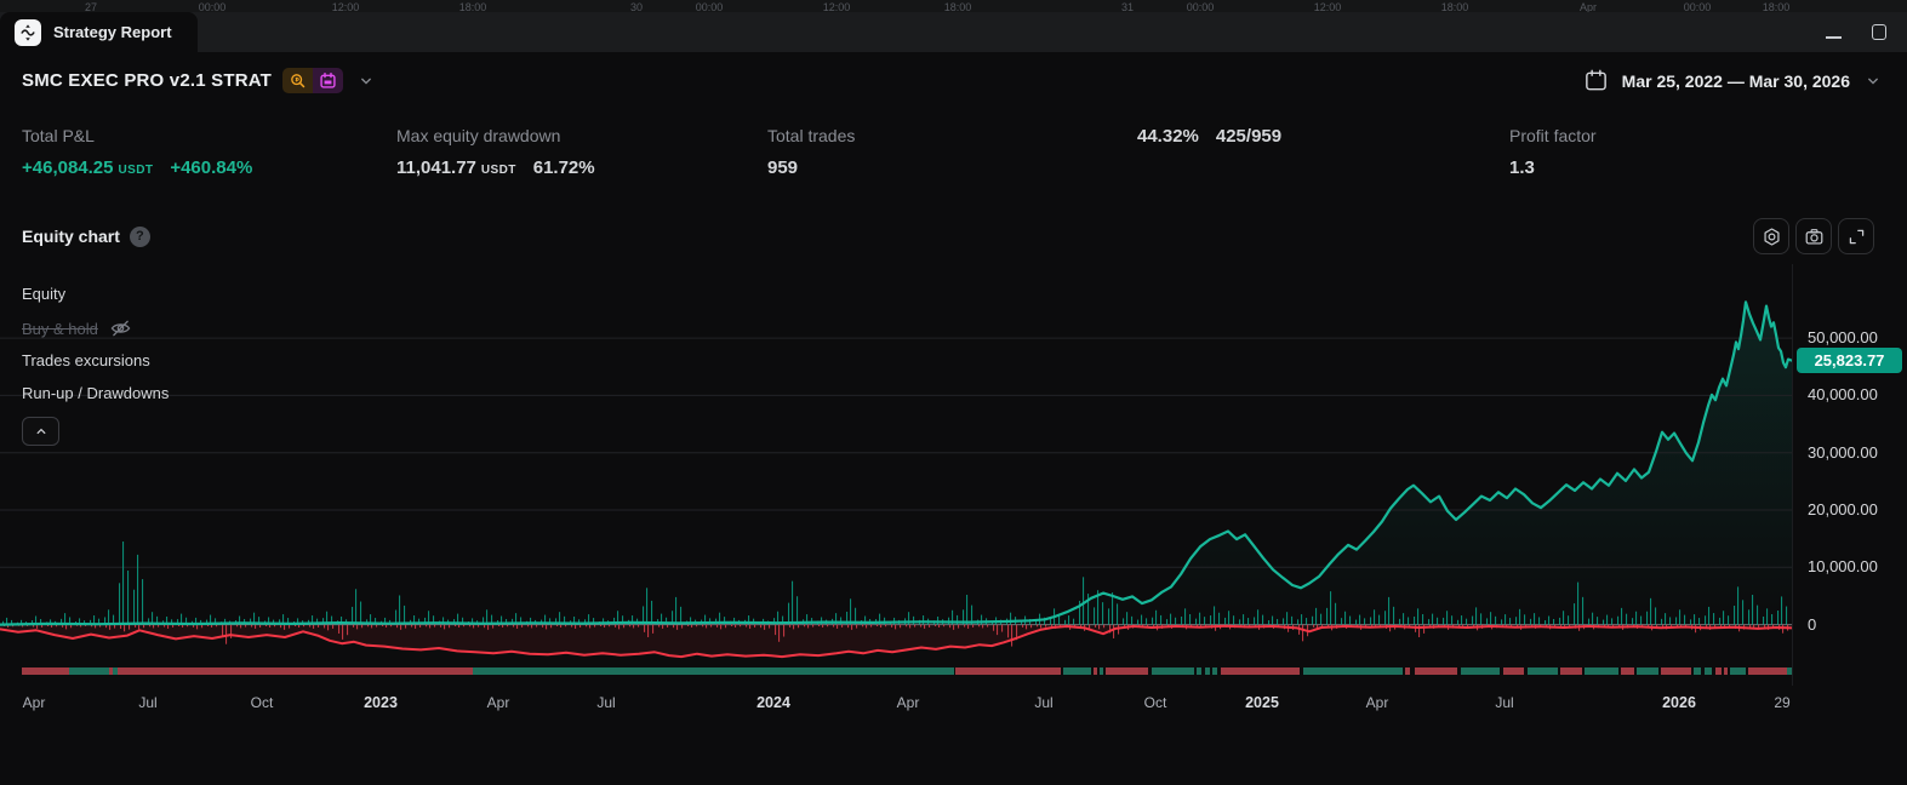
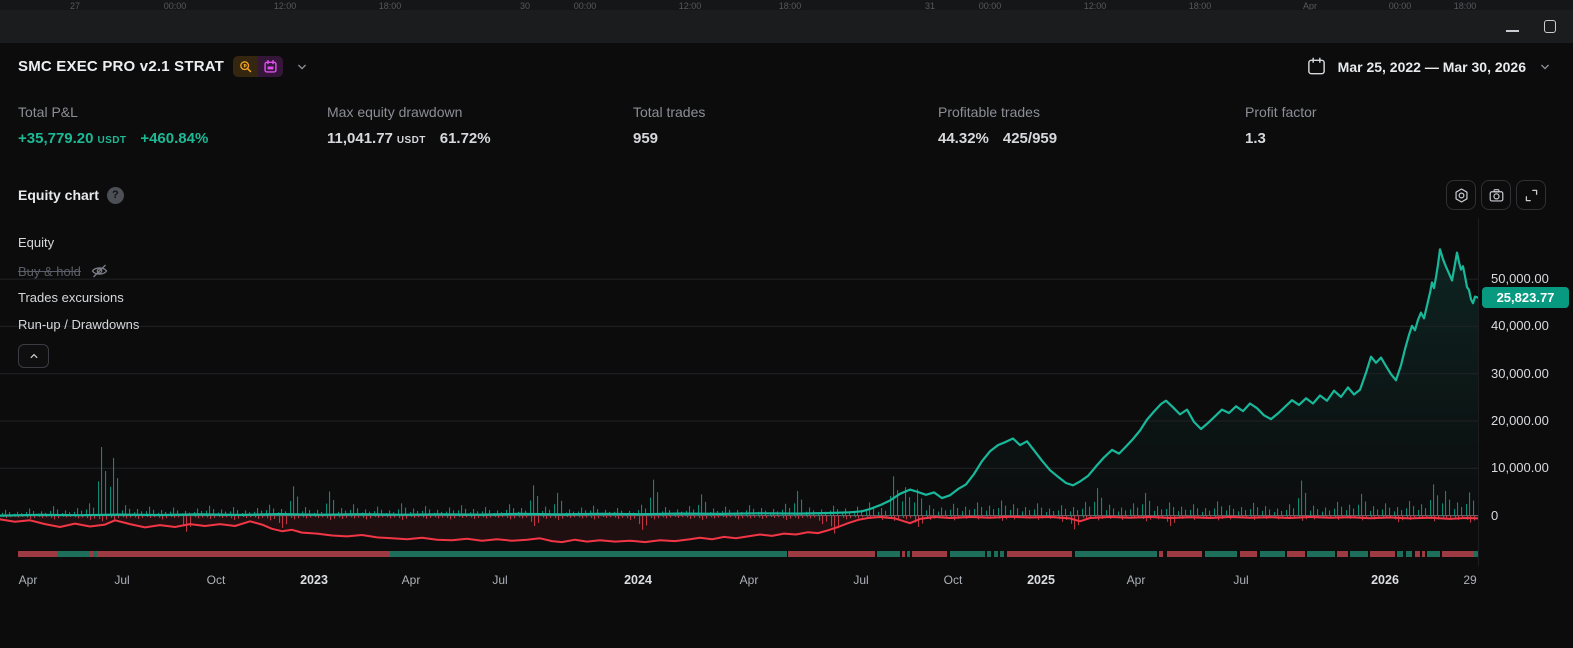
  27
  00:00
  12:00
  18:00
  30
  00:00
  12:00
  18:00
  31
  00:00
  12:00
  18:00
  Apr
  00:00
  18:00
- Strategy Report
  SMC EXEC PRO v2.1 STRAT
  Mar 25, 2022 — Mar 30, 2026
  Total P&L
- +46,084.25
+ +35,779.20
  USDT
  +460.84%
  Max equity drawdown
  11,041.77
  USDT
  61.72%
  Total trades
  959
+ Profitable trades
  44.32%
  425/959
  Profit factor
  1.3
  Equity chart
  ?
  50,000.00
  40,000.00
  30,000.00
  20,000.00
  10,000.00
  0
  25,823.77
  Apr
  Jul
  Oct
  2023
  Apr
  Jul
  2024
  Apr
  Jul
  Oct
  2025
  Apr
  Jul
  2026
  29
  Equity
  Buy & hold
  Trades excursions
  Run-up / Drawdowns
